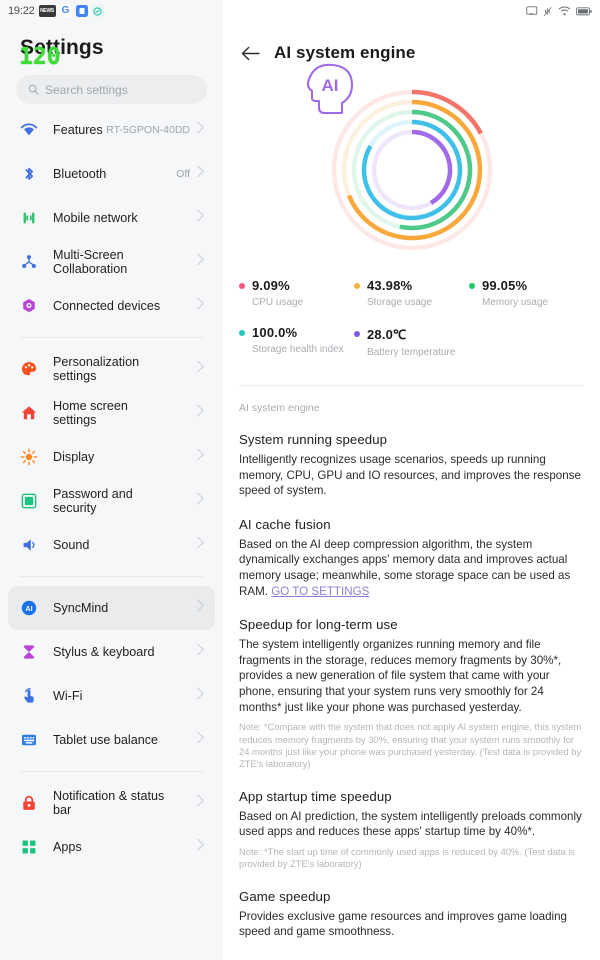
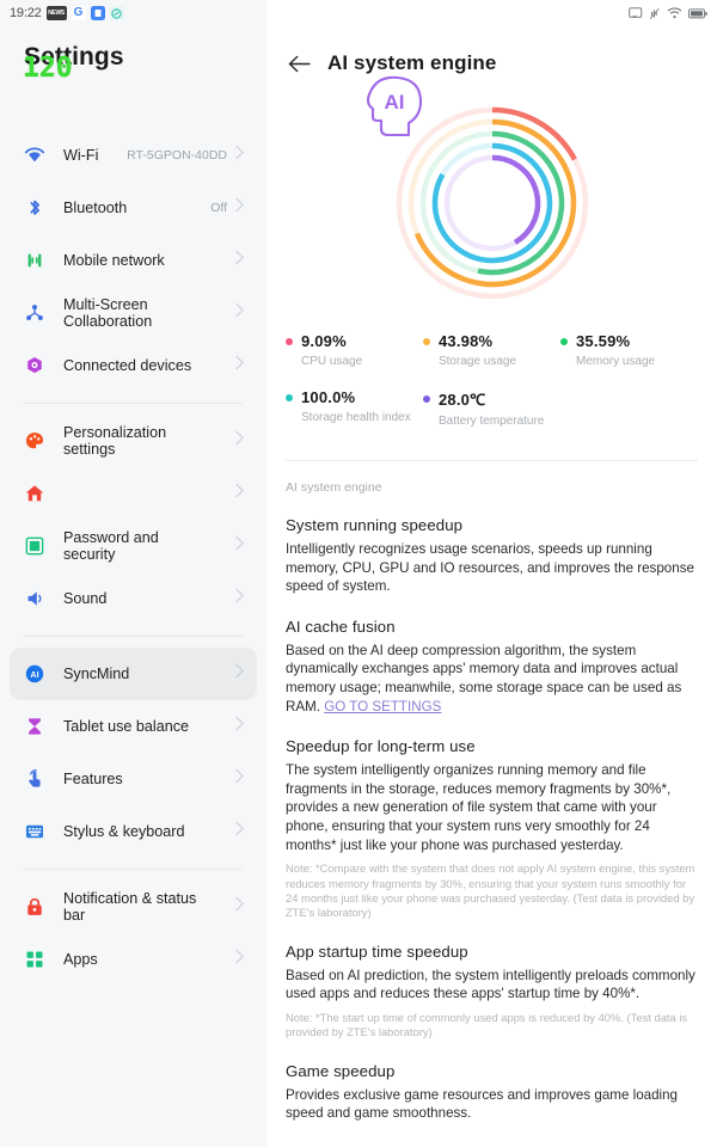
  19:22
  G
  Settings
  120
- Search settings
- Features
+ Wi-Fi
  RT-5GPON-40DD
  Bluetooth
  Off
  Mobile network
  Multi-Screen Collaboration
  Connected devices
  Personalization settings
- Home screen settings
- Display
  Password and security
  Sound
  AI
  SyncMind
- Stylus & keyboard
+ Tablet use balance
- Wi-Fi
+ Features
- Tablet use balance
+ Stylus & keyboard
  Notification & status bar
  Apps
  AI system engine
  AI
  9.09%
  CPU usage
  43.98%
  Storage usage
- 99.05%
+ 35.59%
  Memory usage
  100.0%
  Storage health index
  28.0℃
  Battery temperature
  AI system engine
  System running speedup
  Intelligently recognizes usage scenarios, speeds up running memory, CPU, GPU and IO resources, and improves the response speed of system.
  AI cache fusion
  Based on the AI deep compression algorithm, the system dynamically exchanges apps' memory data and improves actual memory usage; meanwhile, some storage space can be used as RAM. GO TO SETTINGS
  Speedup for long-term use
  The system intelligently organizes running memory and file fragments in the storage, reduces memory fragments by 30%*, provides a new generation of file system that came with your phone, ensuring that your system runs very smoothly for 24 months* just like your phone was purchased yesterday.
  Note: *Compare with the system that does not apply AI system engine, this system reduces memory fragments by 30%, ensuring that your system runs smoothly for 24 months just like your phone was purchased yesterday. (Test data is provided by ZTE's laboratory)
  App startup time speedup
  Based on AI prediction, the system intelligently preloads commonly used apps and reduces these apps' startup time by 40%*.
  Note: *The start up time of commonly used apps is reduced by 40%. (Test data is provided by ZTE's laboratory)
  Game speedup
  Provides exclusive game resources and improves game loading speed and game smoothness.
